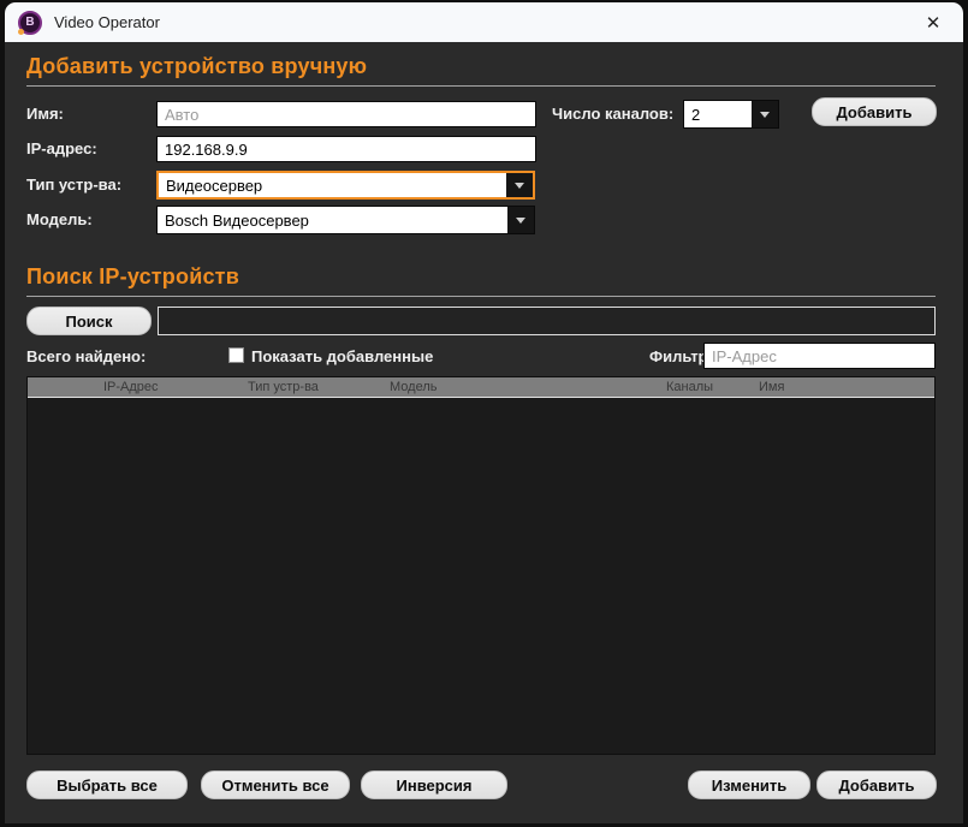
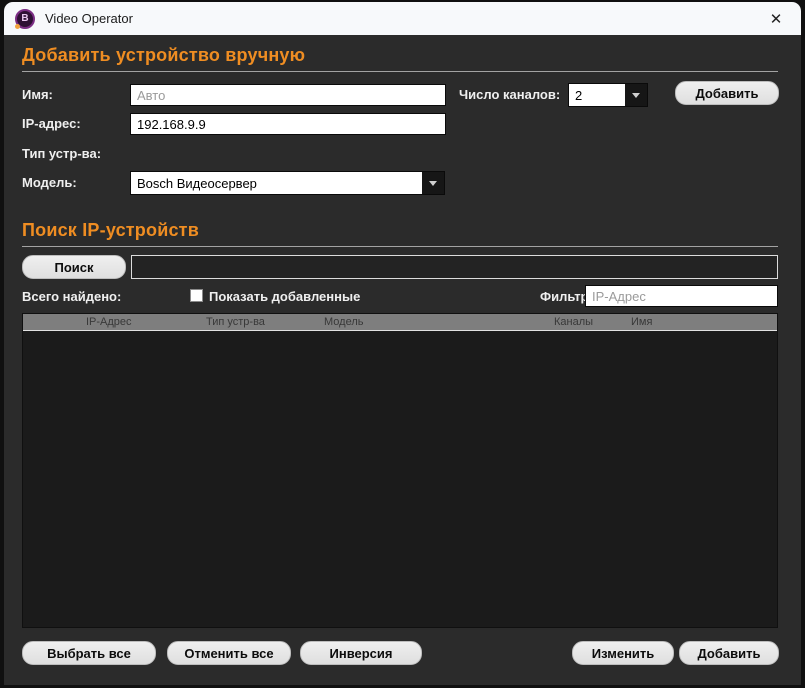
  B
  Video Operator
  ✕
  Добавить устройство вручную
  Имя:
  Авто
  Число каналов:
  2
  Добавить
  IP-адрес:
  192.168.9.9
  Тип устр-ва:
- Видеосервер
  Модель:
  Bosch Видеосервер
  Поиск IP-устройств
  Поиск
  Всего найдено:
  Показать добавленные
  Фильт
  IP-Адрес
  IP-Адрес
  Тип устр-ва
  Модель
  Каналы
  Имя
  Выбрать все
  Отменить все
  Инверсия
  Изменить
  Добавить
